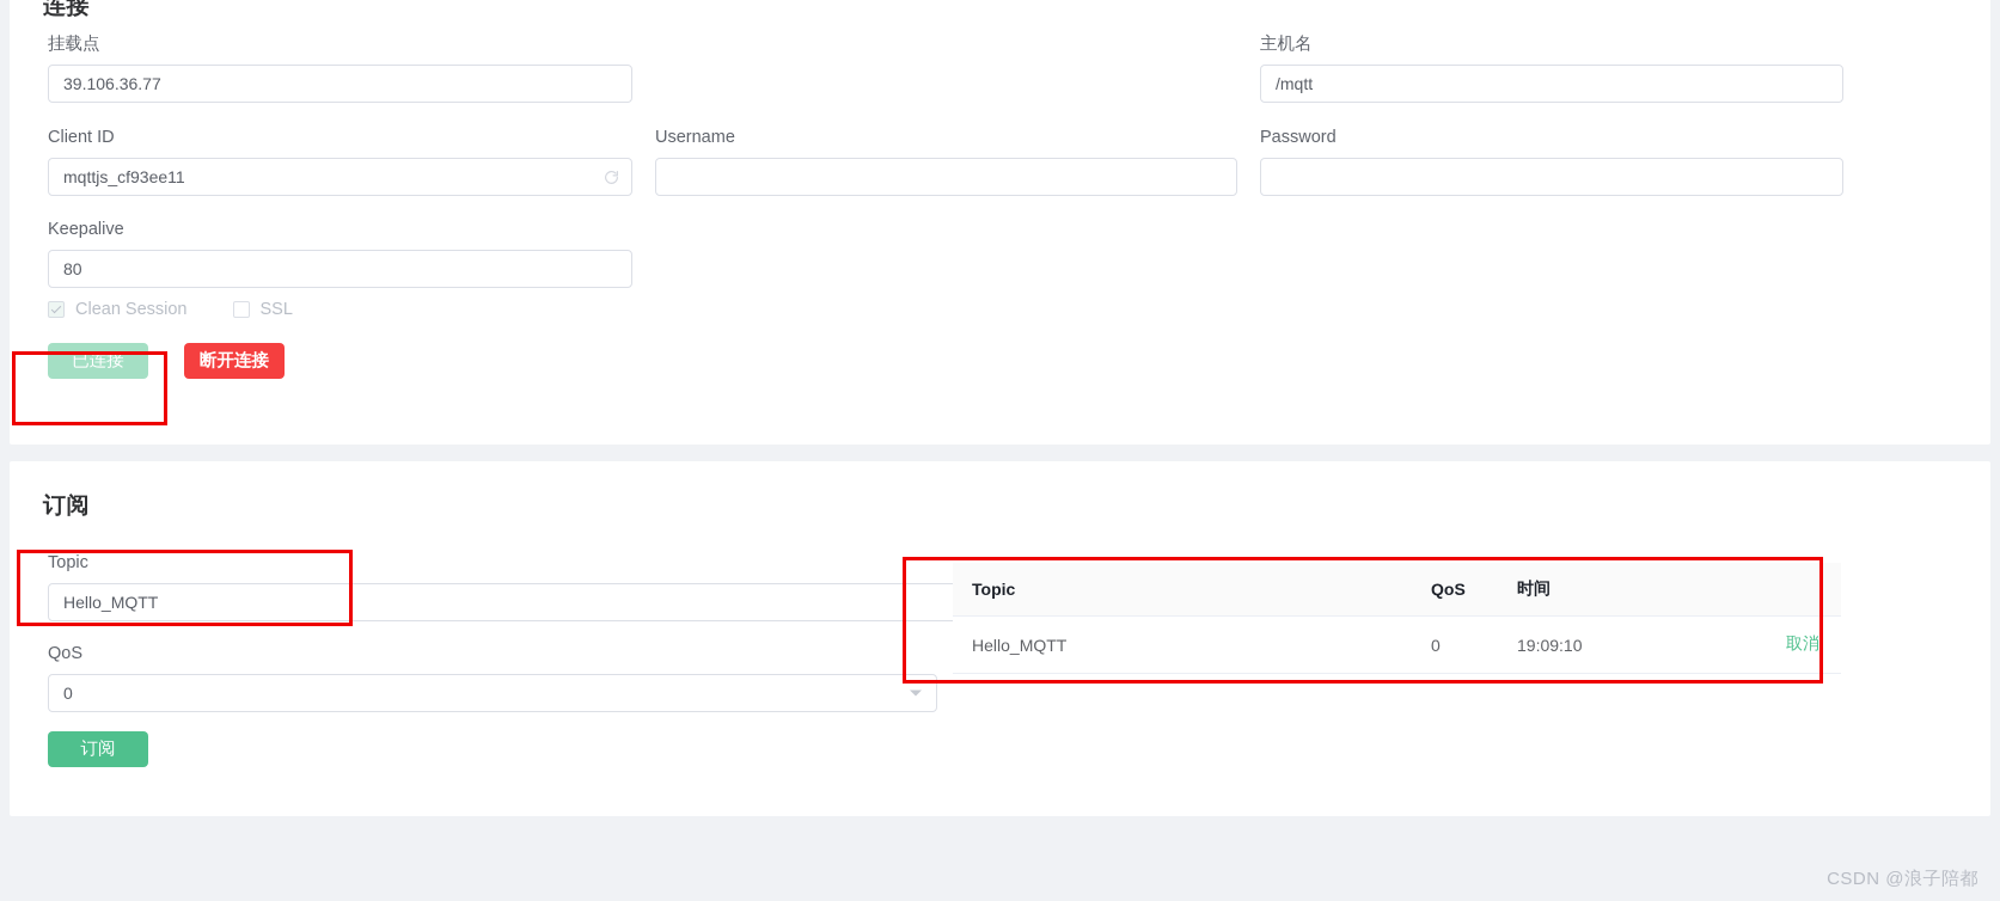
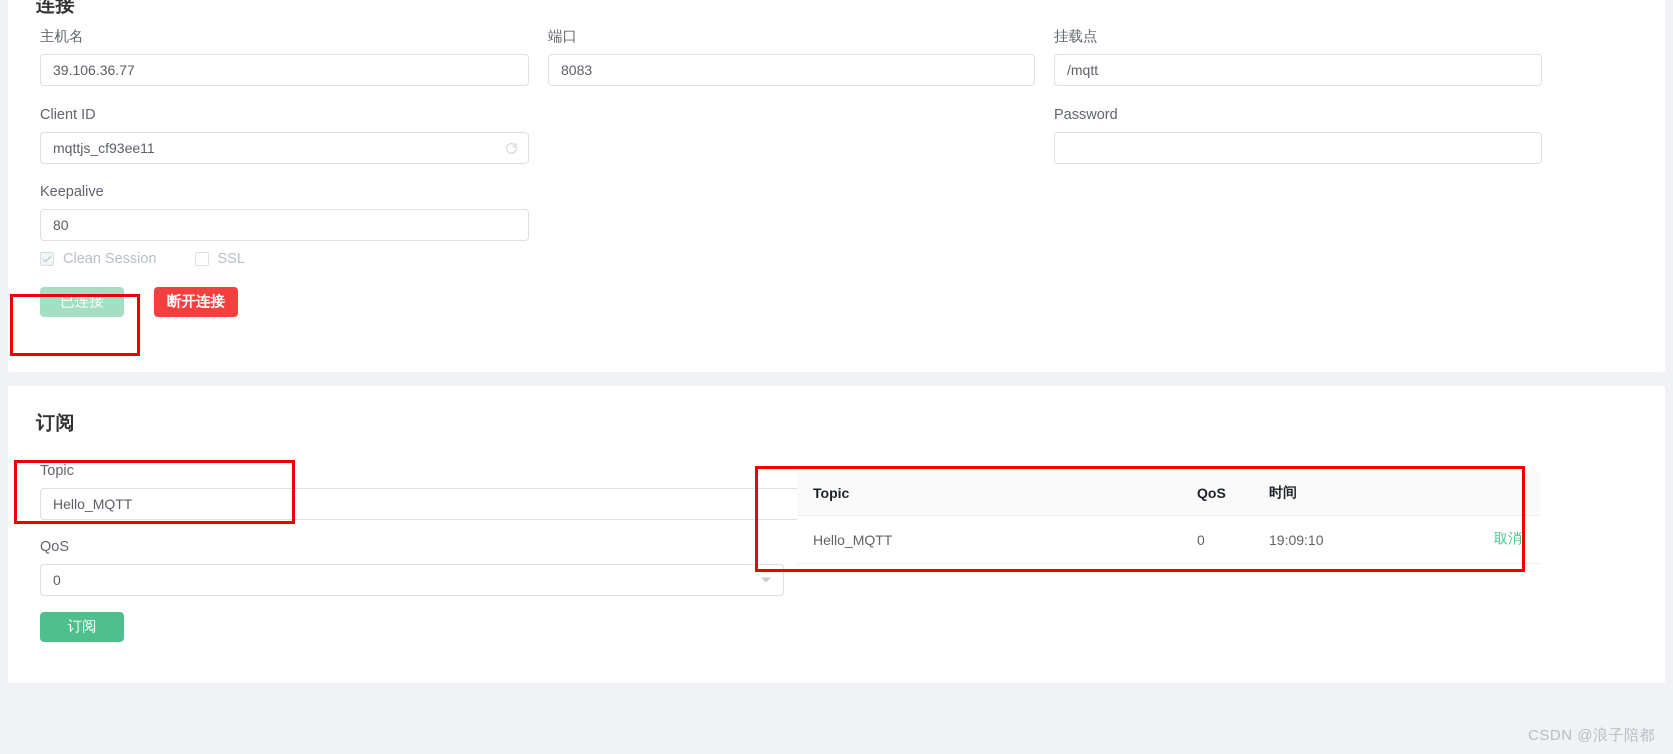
  连接
- 挂载点
+ 主机名
  39.106.36.77
+ 端口
+ 8083
- 主机名
+ 挂载点
  /mqtt
  Client ID
  mqttjs_cf93ee11
- Username
  Password
  Keepalive
  80
  Clean Session
  SSL
  已连接
  断开连接
  订阅
  Topic
  Hello_MQTT
  QoS
  0
  订阅
  Topic
  QoS
  时间
  Hello_MQTT
  0
  19:09:10
  取消
  CSDN @浪子陪都
